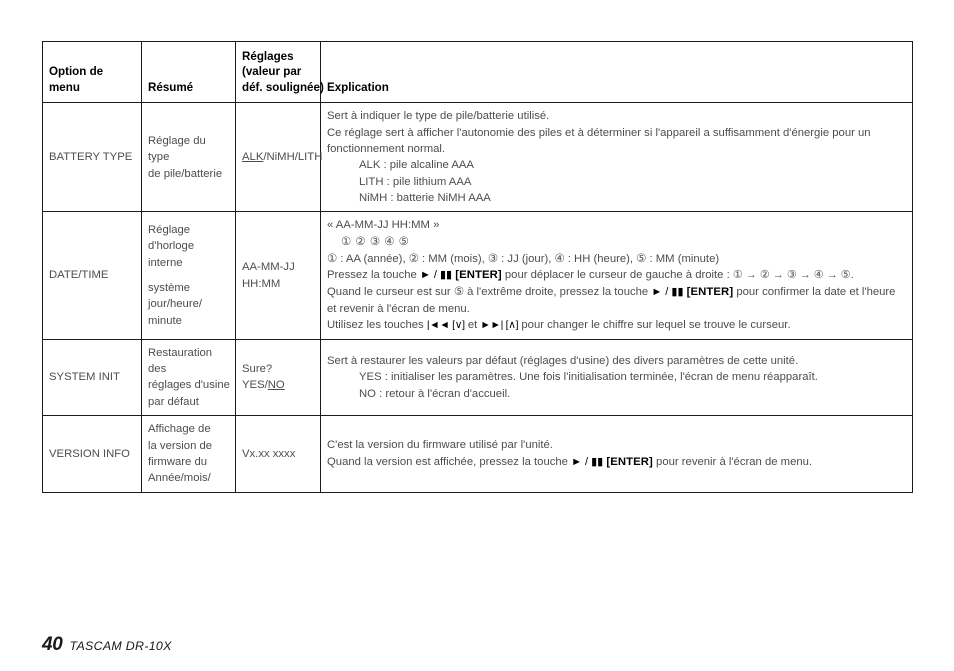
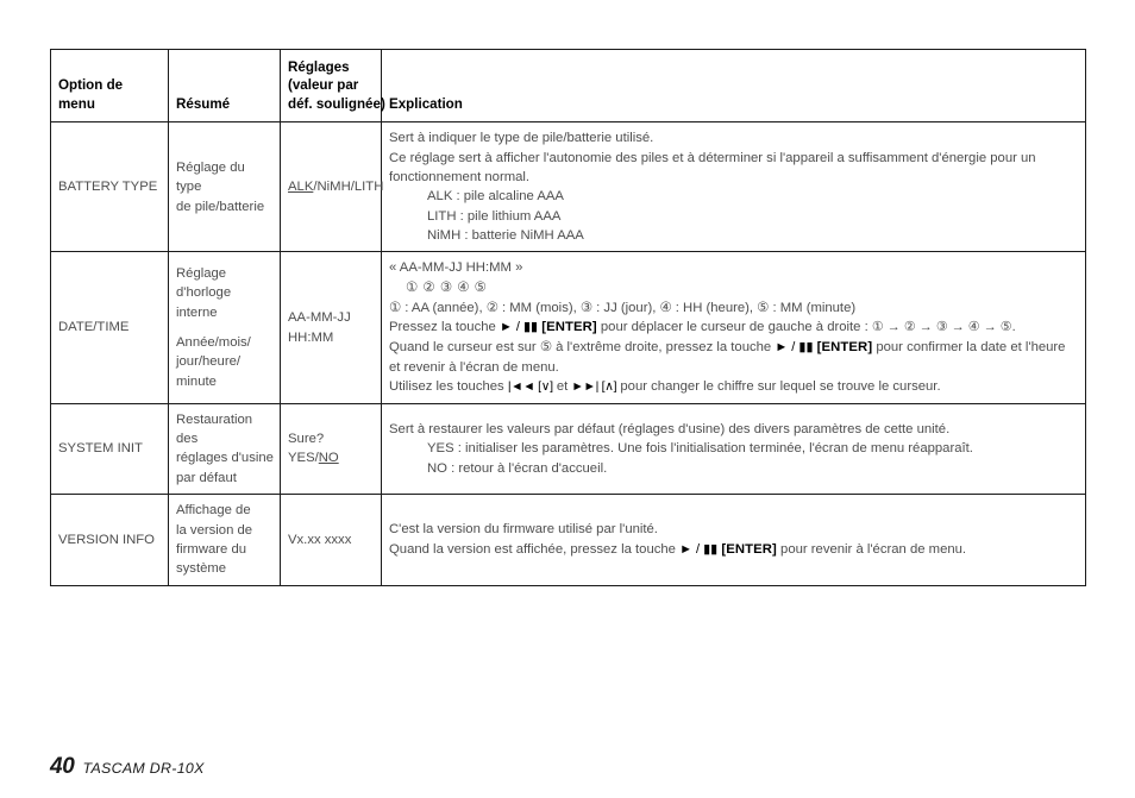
  Option de menu	Résumé	Réglages (valeur par déf. soulignée)	Explication
  BATTERY TYPE	Réglage du type de pile/batterie	ALK/NiMH/LITH	Sert à indiquer le type de pile/batterie utilisé. Ce réglage sert à afficher l'autonomie des piles et à déterminer si l'appareil a suffisamment d'énergie pour un fonctionnement normal. ALK : pile alcaline AAA LITH : pile lithium AAA NiMH : batterie NiMH AAA
- DATE/TIME	Réglage d'horloge interne système jour/heure/ minute	AA-MM-JJ HH:MM	« AA-MM-JJ HH:MM » ① ② ③ ④ ⑤ ① : AA (année), ② : MM (mois), ③ : JJ (jour), ④ : HH (heure), ⑤ : MM (minute) Pressez la touche ► / ▮▮ [ENTER] pour déplacer le curseur de gauche à droite : ① → ② → ③ → ④ → ⑤. Quand le curseur est sur ⑤ à l'extrême droite, pressez la touche ► / ▮▮ [ENTER] pour confirmer la date et l'heure et revenir à l'écran de menu. Utilisez les touches |◄◄ [∨] et ►►| [∧] pour changer le chiffre sur lequel se trouve le curseur.
+ DATE/TIME	Réglage d'horloge interne Année/mois/ jour/heure/ minute	AA-MM-JJ HH:MM	« AA-MM-JJ HH:MM » ① ② ③ ④ ⑤ ① : AA (année), ② : MM (mois), ③ : JJ (jour), ④ : HH (heure), ⑤ : MM (minute) Pressez la touche ► / ▮▮ [ENTER] pour déplacer le curseur de gauche à droite : ① → ② → ③ → ④ → ⑤. Quand le curseur est sur ⑤ à l'extrême droite, pressez la touche ► / ▮▮ [ENTER] pour confirmer la date et l'heure et revenir à l'écran de menu. Utilisez les touches |◄◄ [∨] et ►►| [∧] pour changer le chiffre sur lequel se trouve le curseur.
  SYSTEM INIT	Restauration des réglages d'usine par défaut	Sure? YES/NO	Sert à restaurer les valeurs par défaut (réglages d'usine) des divers paramètres de cette unité. YES : initialiser les paramètres. Une fois l'initialisation terminée, l'écran de menu réapparaît. NO : retour à l'écran d'accueil.
- VERSION INFO	Affichage de la version de firmware du Année/mois/	Vx.xx xxxx	C'est la version du firmware utilisé par l'unité. Quand la version est affichée, pressez la touche ► / ▮▮ [ENTER] pour revenir à l'écran de menu.
+ VERSION INFO	Affichage de la version de firmware du système	Vx.xx xxxx	C'est la version du firmware utilisé par l'unité. Quand la version est affichée, pressez la touche ► / ▮▮ [ENTER] pour revenir à l'écran de menu.
  40
  TASCAM DR-10X
